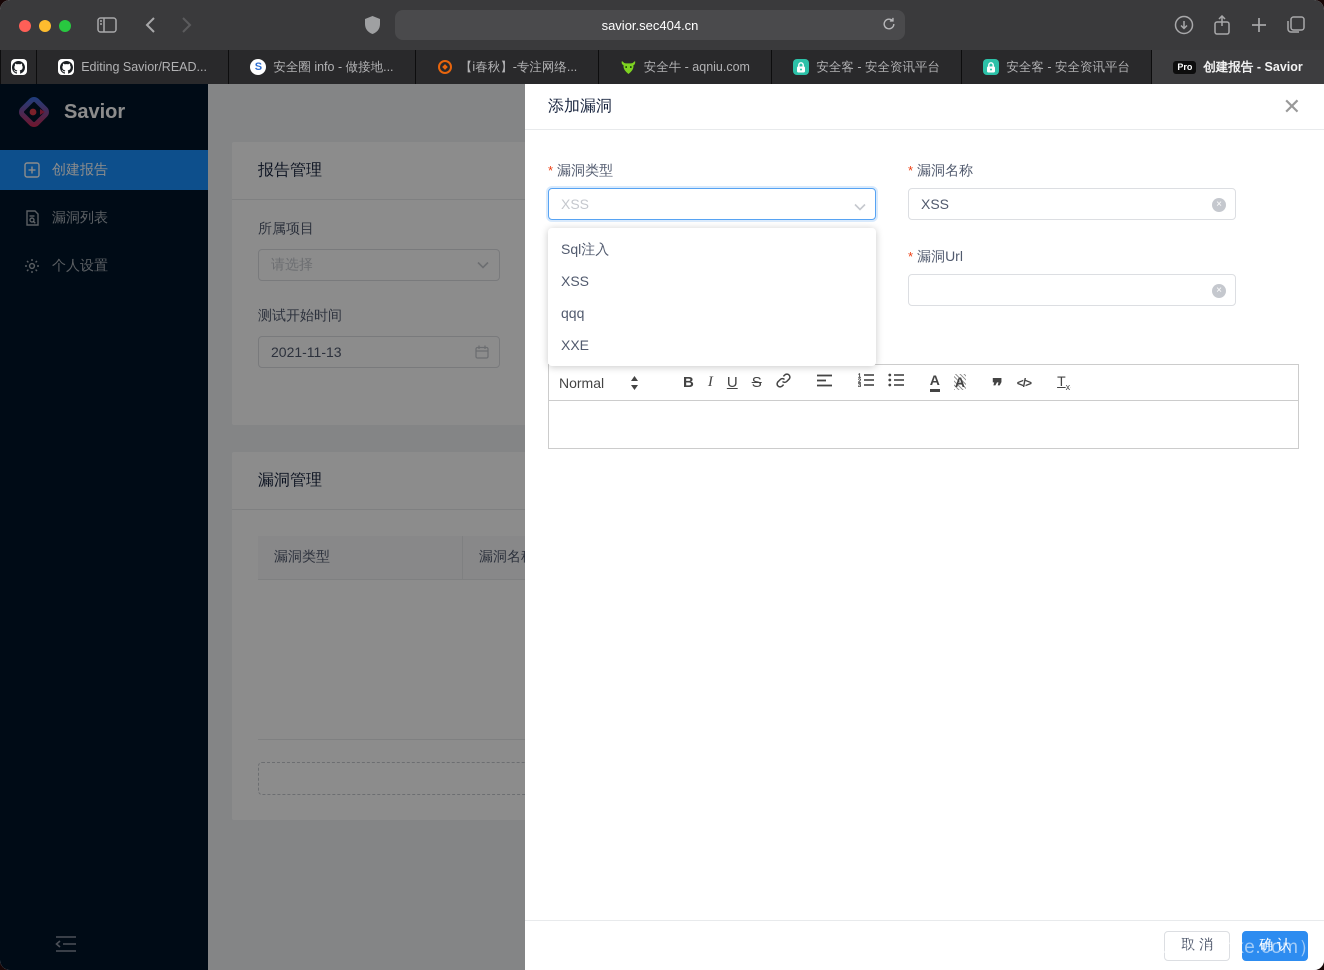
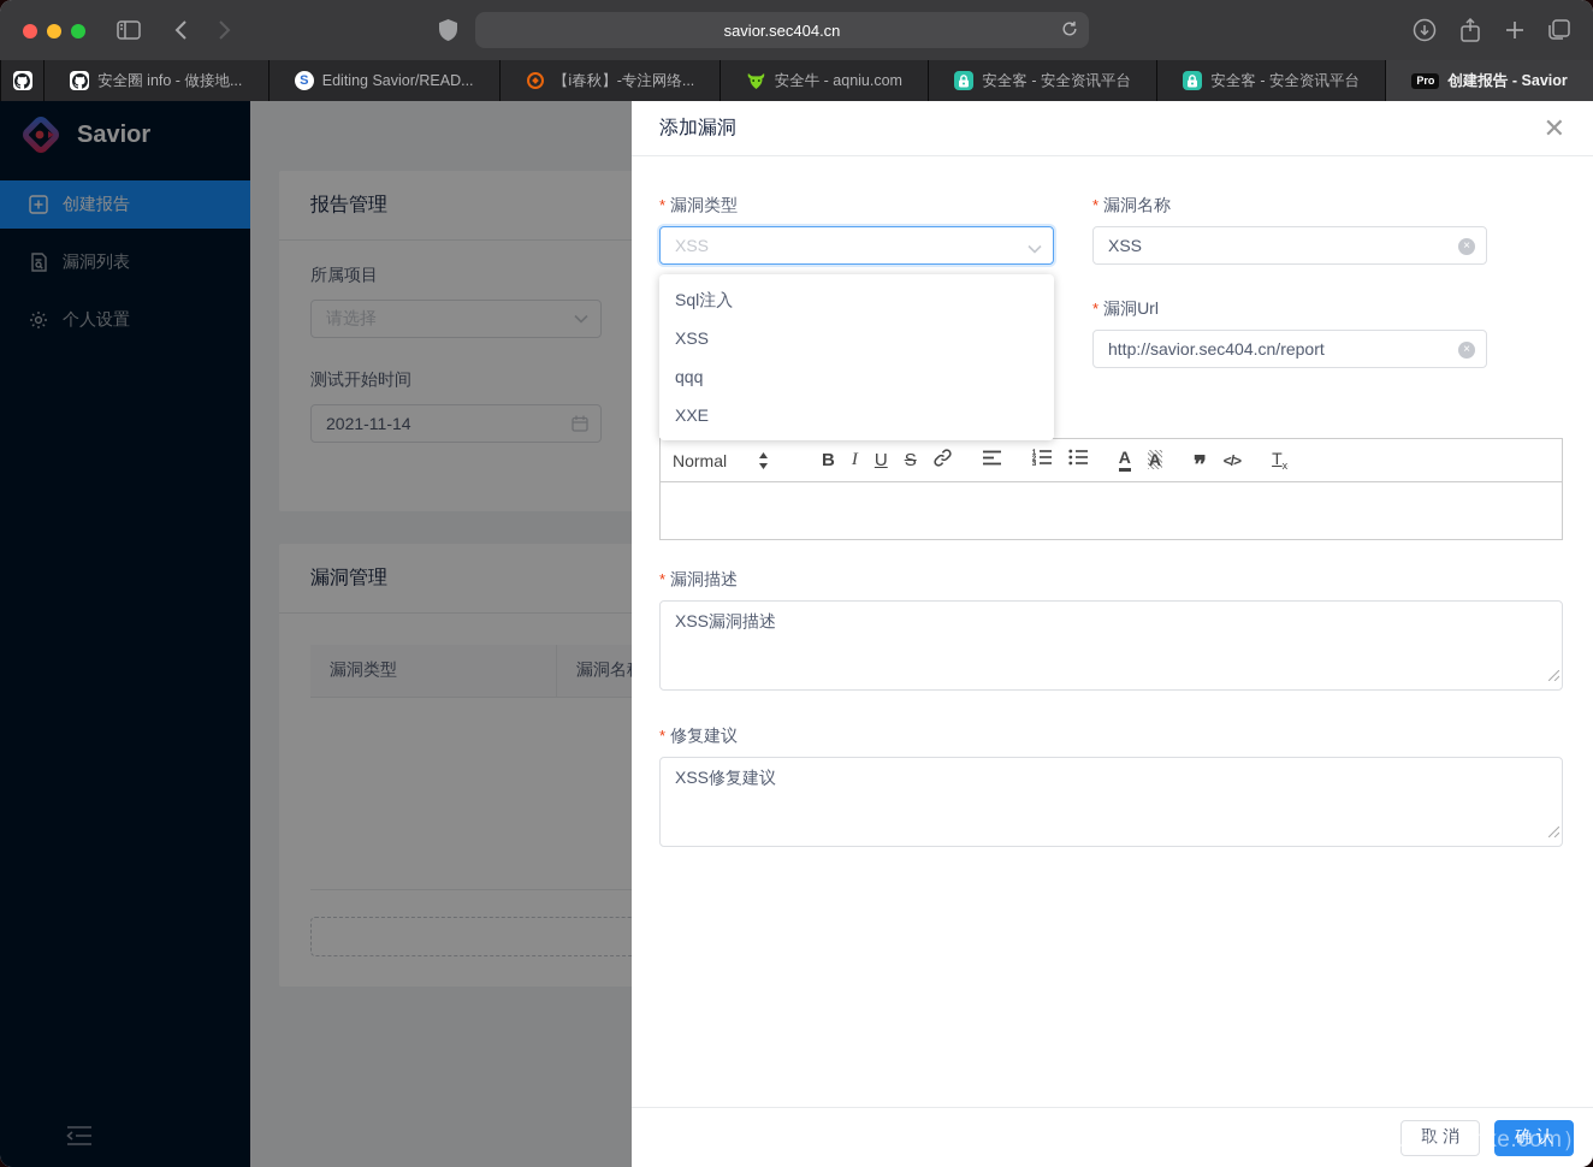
  savior.sec404.cn
- Editing Savior/READ...
+ 安全圈 info - 做接地...
  S
- 安全圈 info - 做接地...
+ Editing Savior/READ...
  【i春秋】-专注网络...
  安全牛 - aqniu.com
  安全客 - 安全资讯平台
  安全客 - 安全资讯平台
  Pro
  创建报告 - Savior
  Savior
  创建报告
  漏洞列表
  个人设置
  报告管理
  所属项目
  请选择
  测试开始时间
- 2021-11-13
+ 2021-11-14
  漏洞管理
  漏洞类型
  漏洞名
  添加漏洞
  ✕
  漏洞类型
  XSS
  Sql注入
  XSS
  qqq
  XXE
  漏洞名称
  XSS
  ×
  漏洞Url
+ http://savior.sec404.cn/report
  ×
  Normal
  B
  I
  U
  S
  A
  A
  ❞
  </>
  Tx
+ 漏洞描述
+ XSS漏洞描述
+ 修复建议
+ XSS修复建议
  取 消
  确 认
  安全客（www.anquanke.com）
